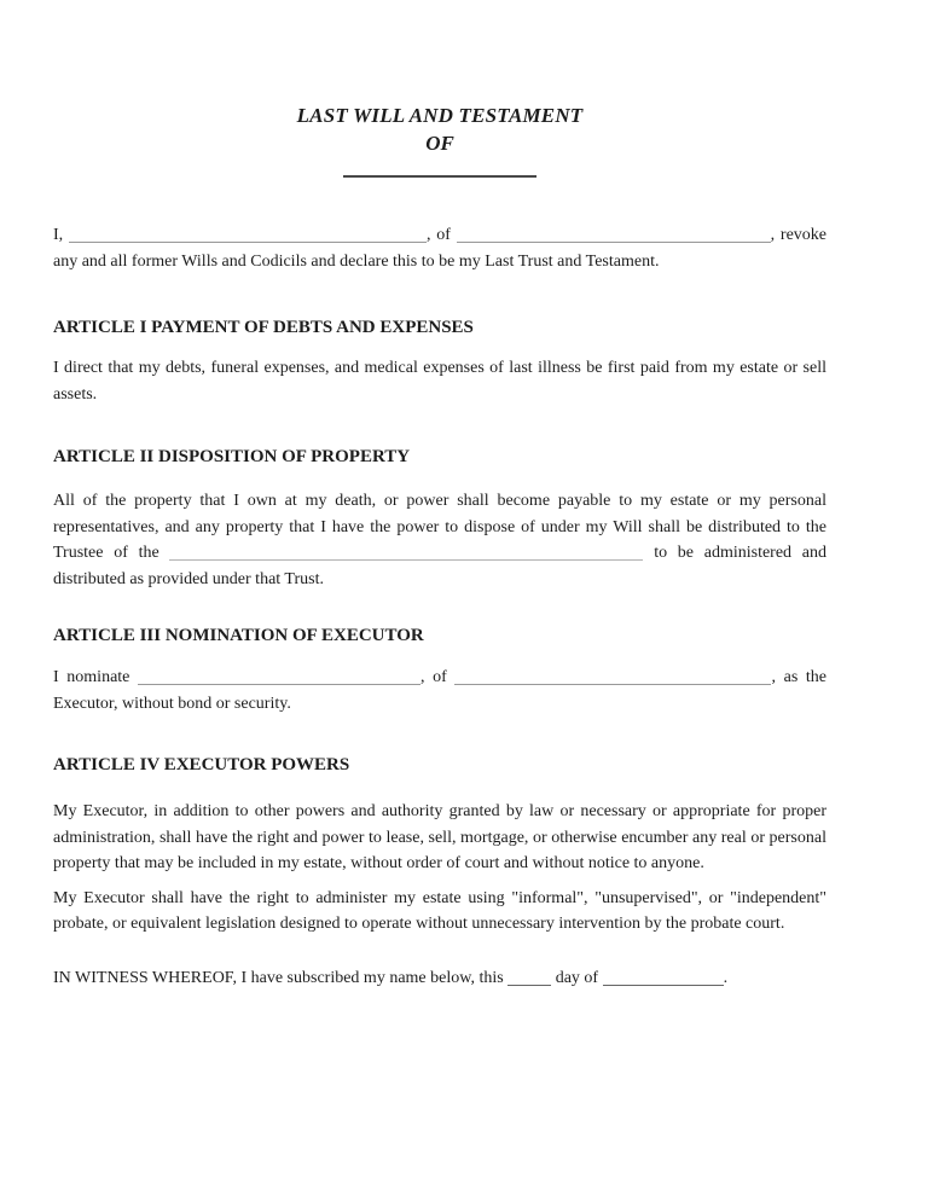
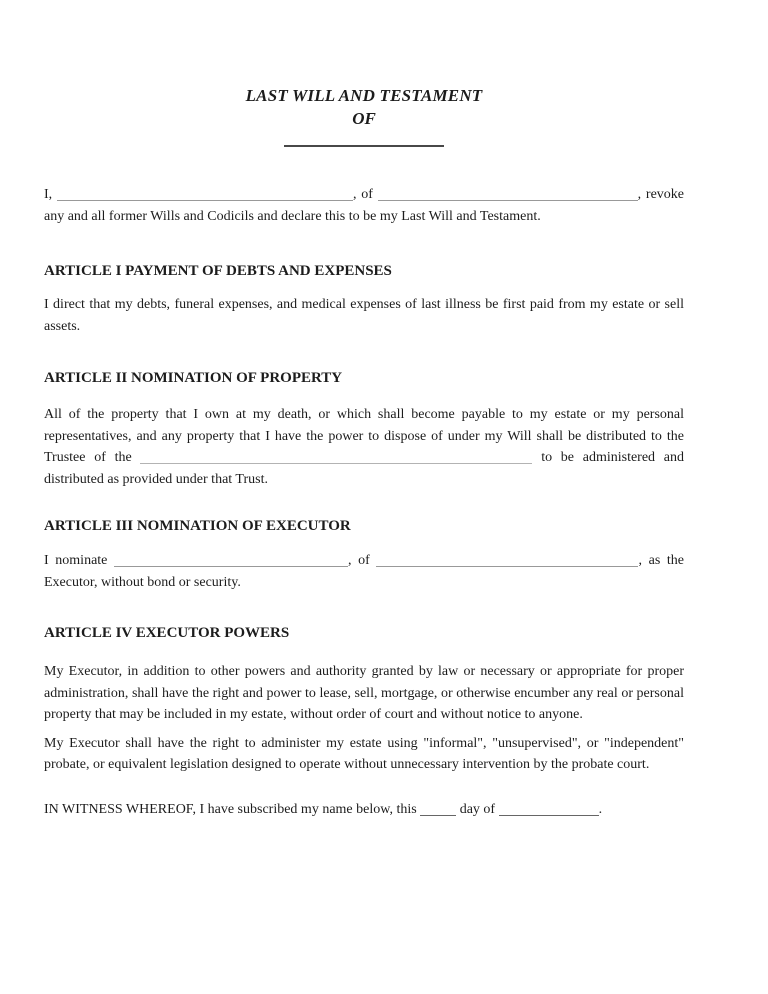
  LAST WILL AND TESTAMENT
  OF
- I, , of , revoke any and all former Wills and Codicils and declare this to be my Last Trust and Testament.
+ I, , of , revoke any and all former Wills and Codicils and declare this to be my Last Will and Testament.
  ARTICLE I PAYMENT OF DEBTS AND EXPENSES
  I direct that my debts, funeral expenses, and medical expenses of last illness be first paid from my estate or sell assets.
- ARTICLE II DISPOSITION OF PROPERTY
+ ARTICLE II NOMINATION OF PROPERTY
- All of the property that I own at my death, or power shall become payable to my estate or my personal representatives, and any property that I have the power to dispose of under my Will shall be distributed to the Trustee of the to be administered and distributed as provided under that Trust.
+ All of the property that I own at my death, or which shall become payable to my estate or my personal representatives, and any property that I have the power to dispose of under my Will shall be distributed to the Trustee of the to be administered and distributed as provided under that Trust.
  ARTICLE III NOMINATION OF EXECUTOR
  I nominate , of , as the Executor, without bond or security.
  ARTICLE IV EXECUTOR POWERS
  My Executor, in addition to other powers and authority granted by law or necessary or appropriate for proper administration, shall have the right and power to lease, sell, mortgage, or otherwise encumber any real or personal property that may be included in my estate, without order of court and without notice to anyone.
  My Executor shall have the right to administer my estate using "informal", "unsupervised", or "independent" probate, or equivalent legislation designed to operate without unnecessary intervention by the probate court.
  IN WITNESS WHEREOF, I have subscribed my name below, this day of .
